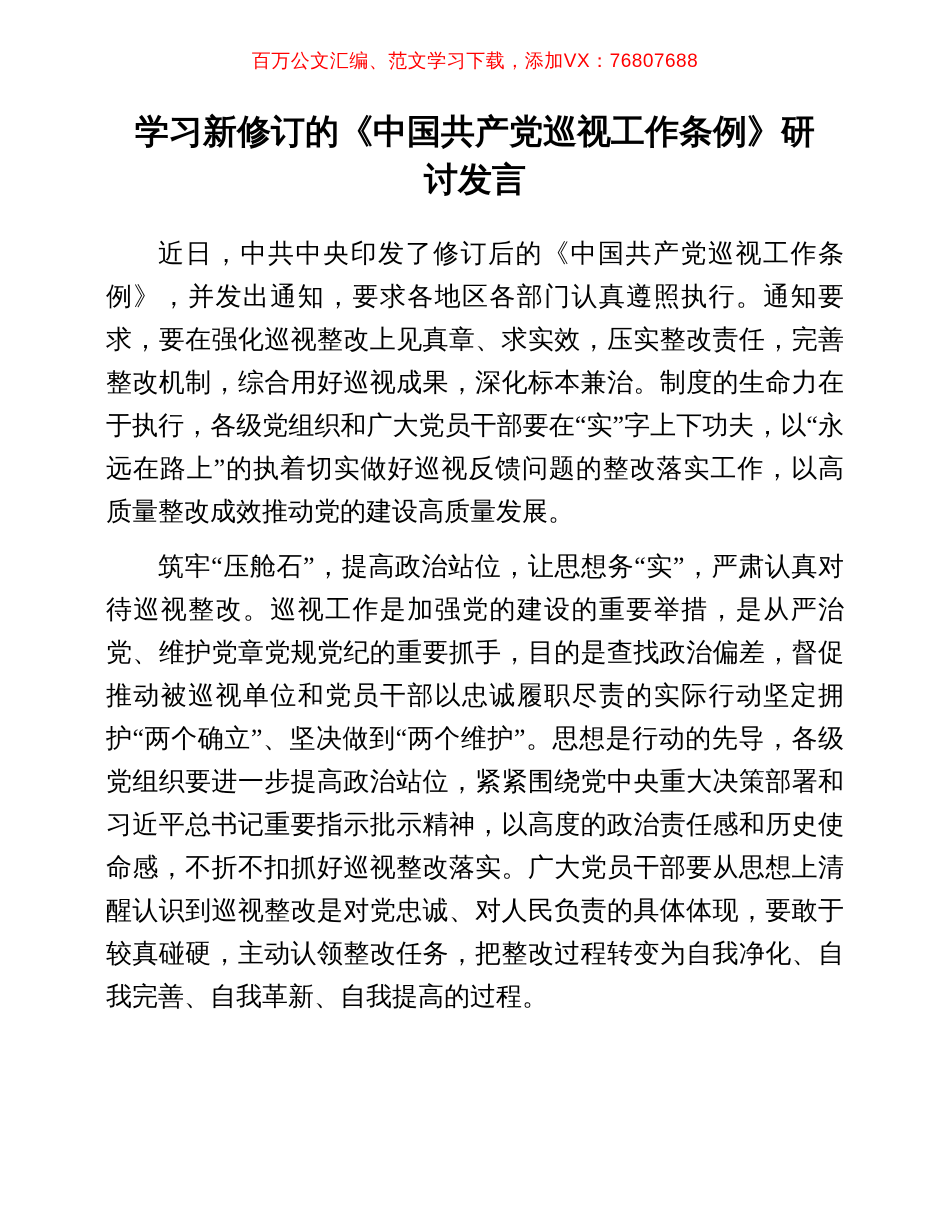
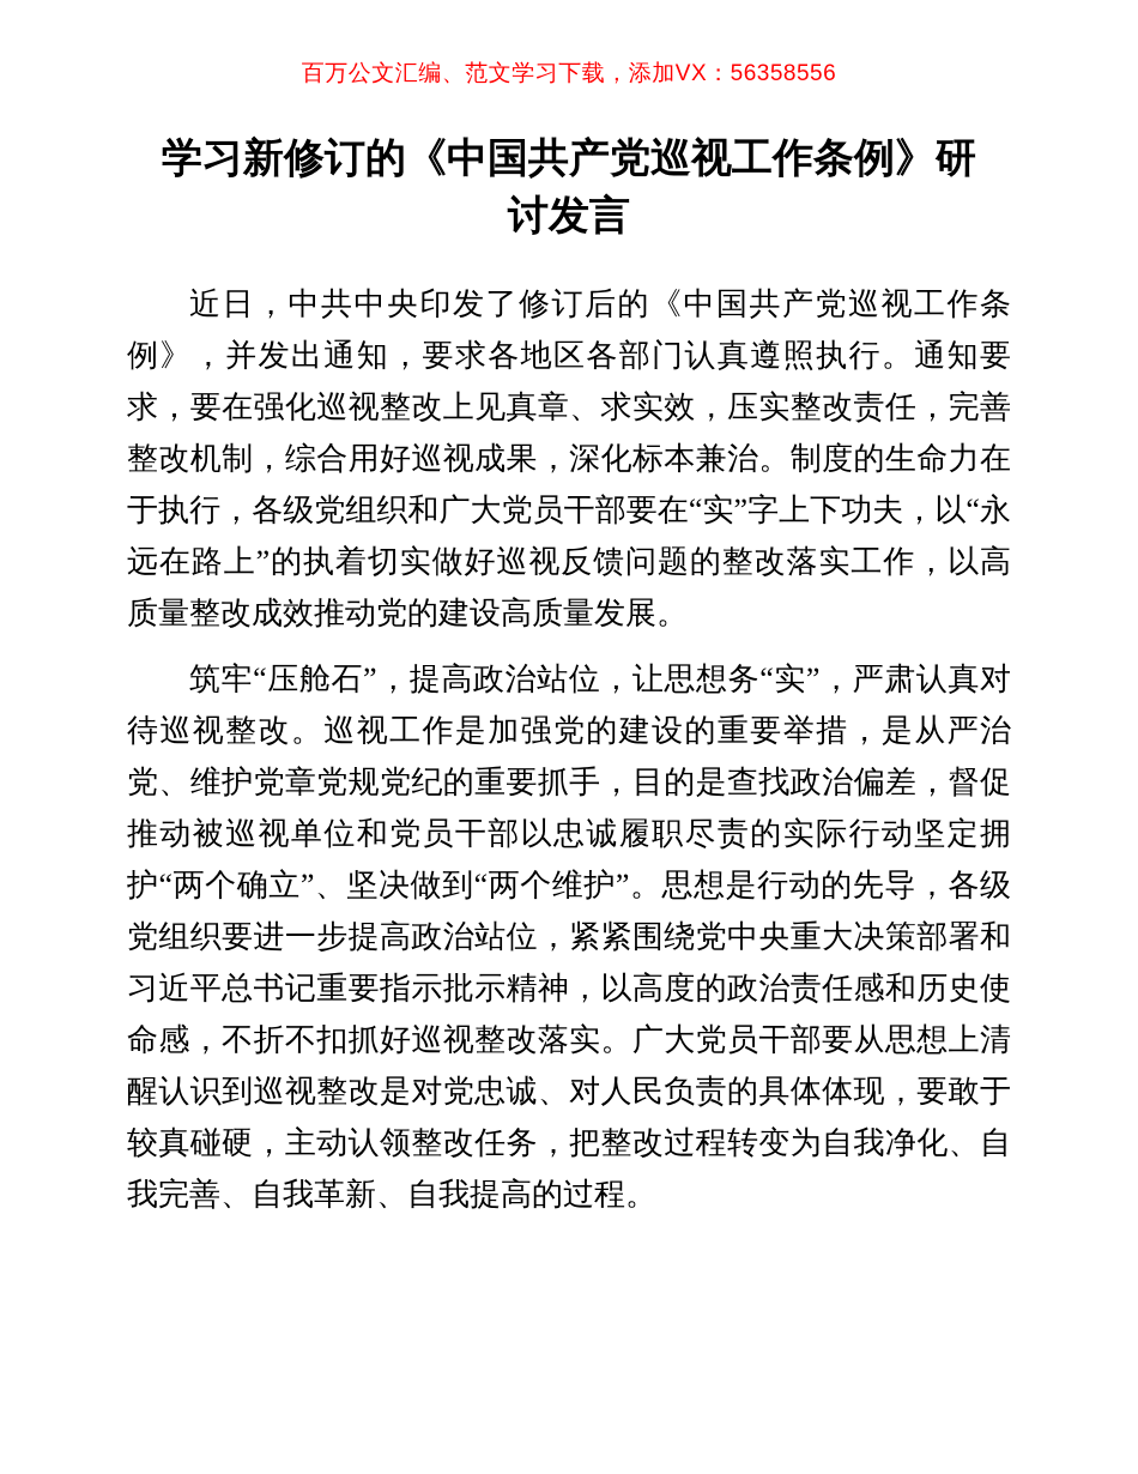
- 百万公文汇编、范文学习下载，添加VX：76807688
+ 百万公文汇编、范文学习下载，添加VX：56358556
  学习新修订的《中国共产党巡视工作条例》研
  讨发言
  近日，中共中央印发了修订后的《中国共产党巡视工作条例》，并发出通知，要求各地区各部门认真遵照执行。通知要求，要在强化巡视整改上见真章、求实效，压实整改责任，完善整改机制，综合用好巡视成果，深化标本兼治。制度的生命力在于执行，各级党组织和广大党员干部要在“实”字上下功夫，以“永远在路上”的执着切实做好巡视反馈问题的整改落实工作，以高质量整改成效推动党的建设高质量发展。
  筑牢“压舱石”，提高政治站位，让思想务“实”，严肃认真对待巡视整改。巡视工作是加强党的建设的重要举措，是从严治党、维护党章党规党纪的重要抓手，目的是查找政治偏差，督促推动被巡视单位和党员干部以忠诚履职尽责的实际行动坚定拥护“两个确立”、坚决做到“两个维护”。思想是行动的先导，各级党组织要进一步提高政治站位，紧紧围绕党中央重大决策部署和习近平总书记重要指示批示精神，以高度的政治责任感和历史使命感，不折不扣抓好巡视整改落实。广大党员干部要从思想上清醒认识到巡视整改是对党忠诚、对人民负责的具体体现，要敢于较真碰硬，主动认领整改任务，把整改过程转变为自我净化、自我完善、自我革新、自我提高的过程。
